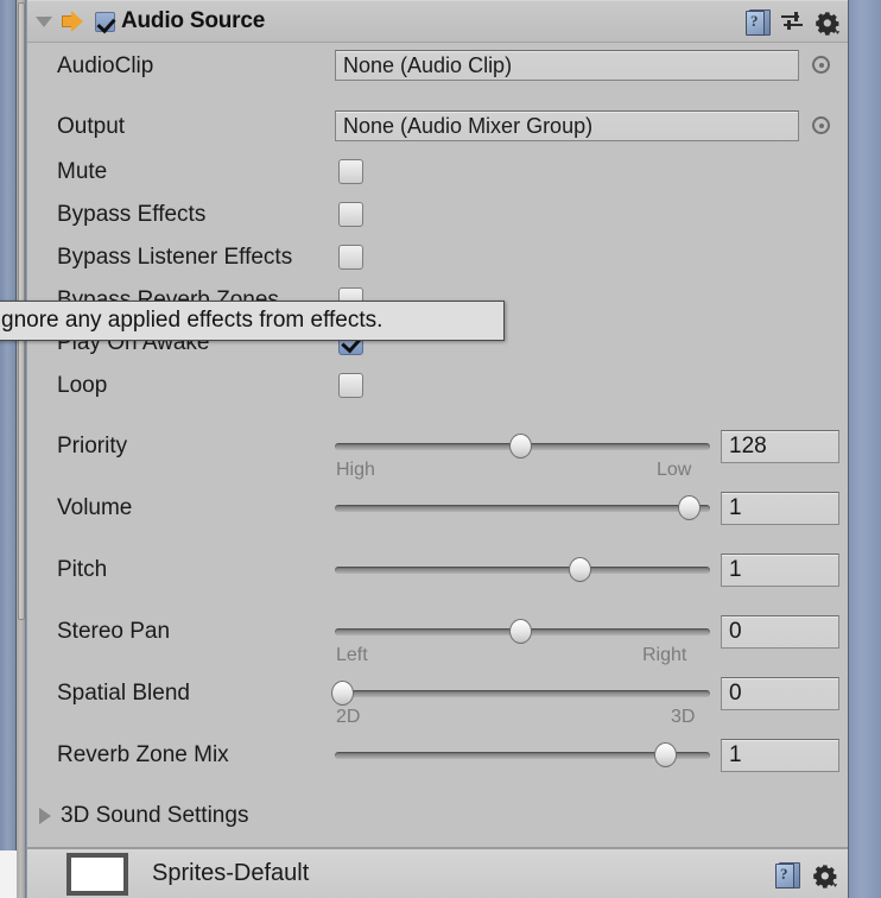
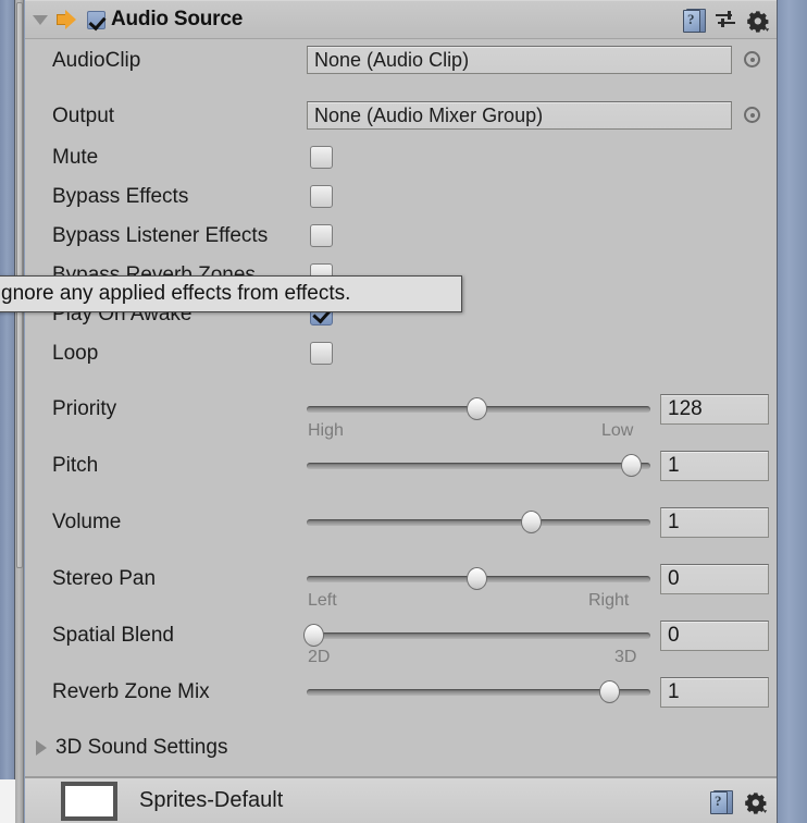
  Audio Source
  ?
  AudioClip
  None (Audio Clip)
  Output
  None (Audio Mixer Group)
  Mute
  Bypass Effects
  Bypass Listener Effects
  Play On Awake
  Loop
  Priority
  High
  Low
  128
- Volume
+ Pitch
  1
- Pitch
+ Volume
  1
  Stereo Pan
  Left
  Right
  0
  Spatial Blend
  2D
  3D
  0
  Reverb Zone Mix
  1
  3D Sound Settings
  Sprites-Default
  ?
  gnore any applied effects from effects.
